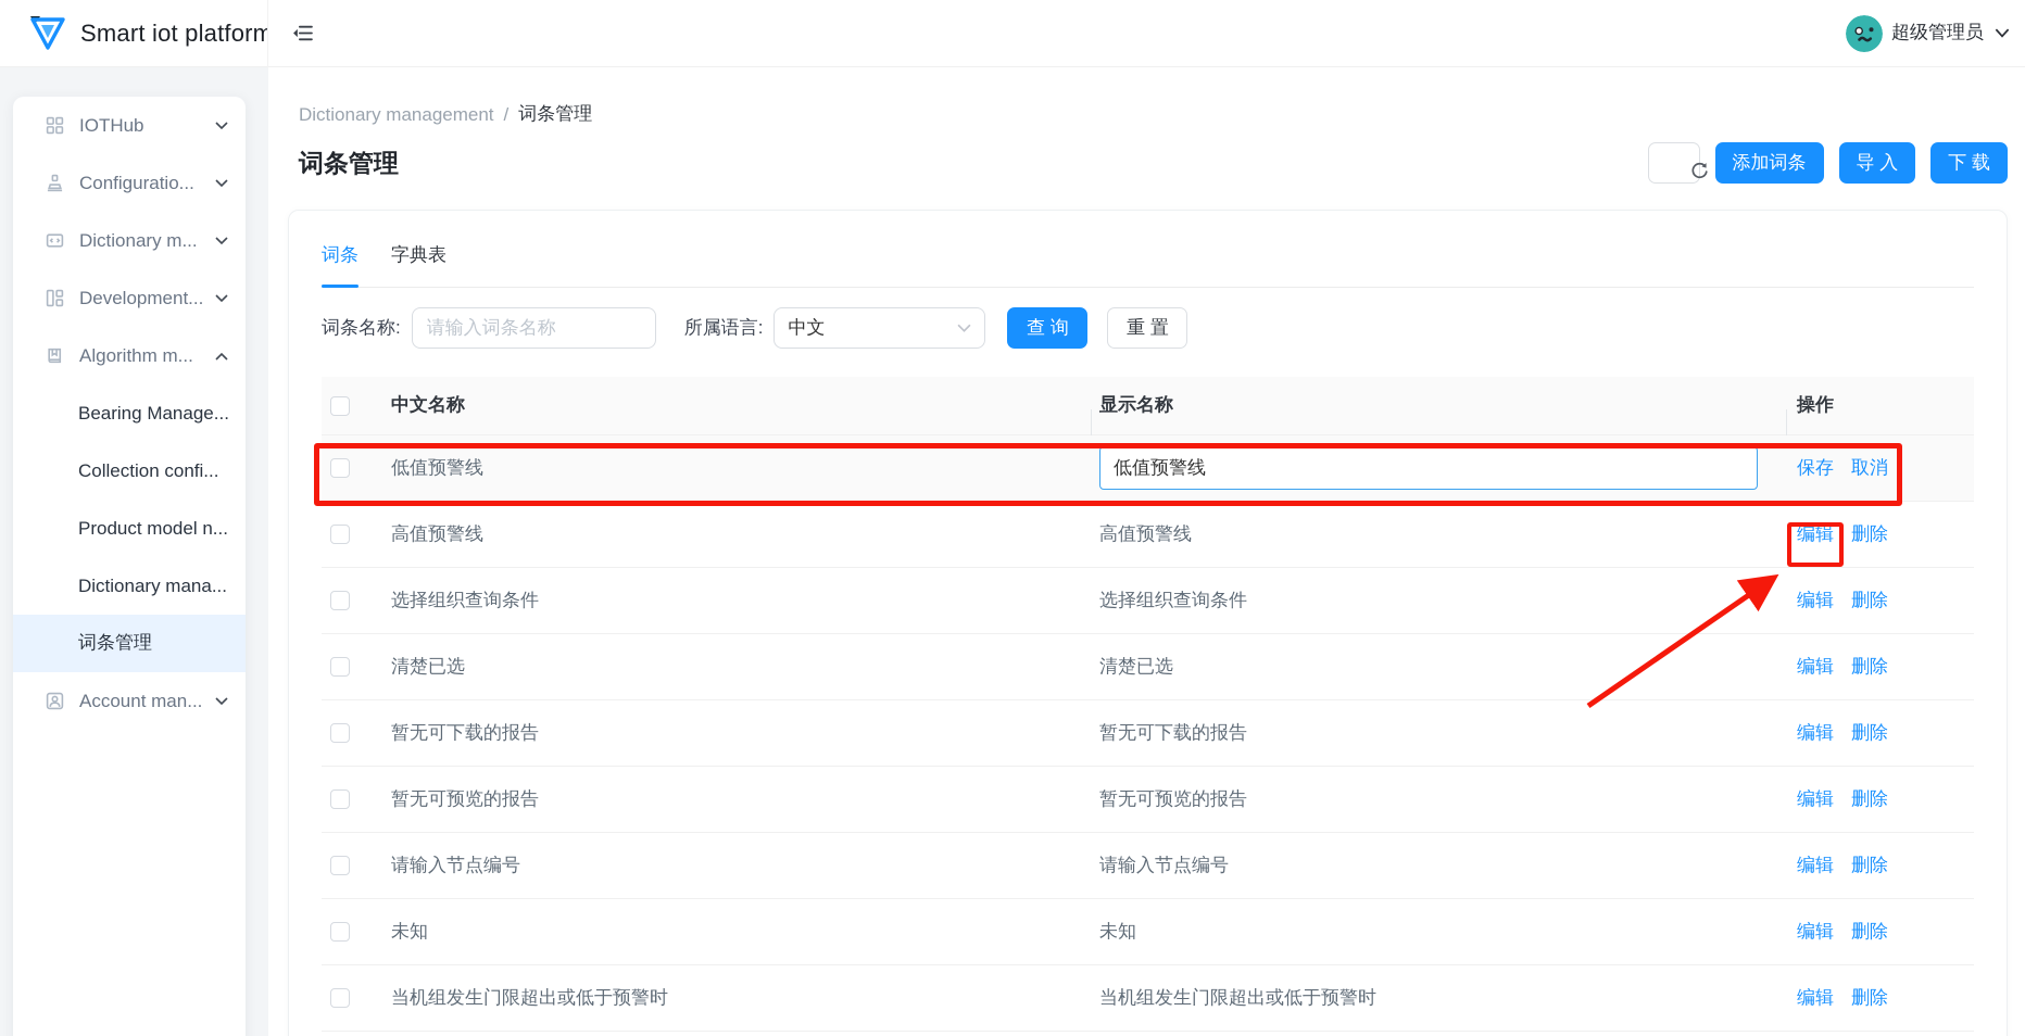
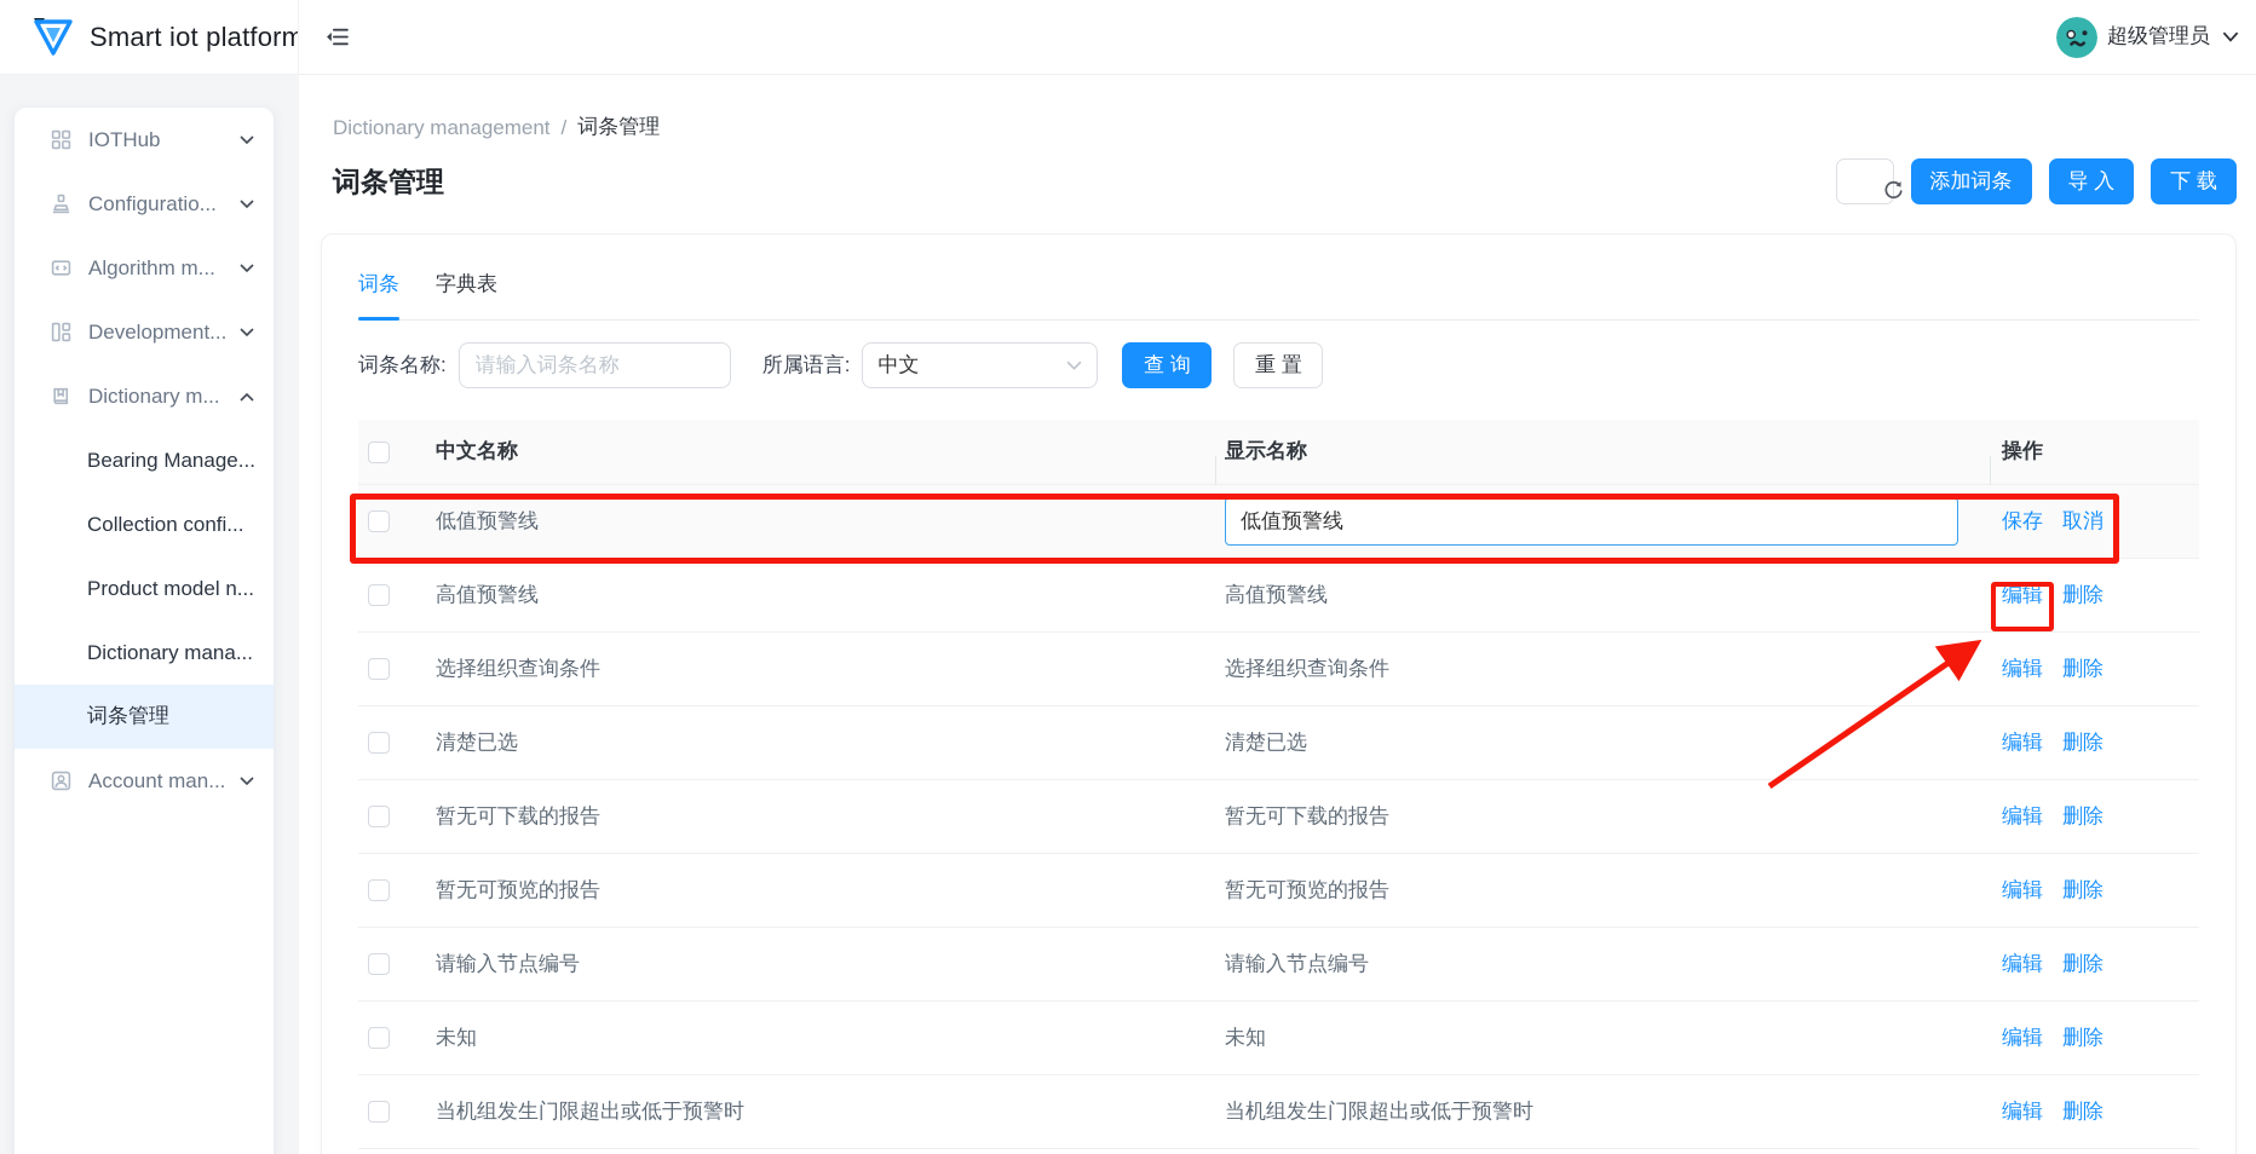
  Smart iot platform
  超级管理员
  IOTHub
  Configuratio...
- Dictionary m...
+ Algorithm m...
  Development...
- Algorithm m...
+ Dictionary m...
  Bearing Manage...
  Collection confi...
  Product model n...
  Dictionary mana...
  词条管理
  Account man...
  Dictionary management
  /
  词条管理
  词条管理
  添加词条
  导 入
  下 载
  词条
  字典表
  词条名称:
  请输入词条名称
  所属语言:
  中文
  查 询
  重 置
  中文名称
  显示名称
  操作
  低值预警线
  低值预警线
  保存
  取消
  高值预警线
  高值预警线
  编辑
  删除
  选择组织查询条件
  选择组织查询条件
  编辑
  删除
  清楚已选
  清楚已选
  编辑
  删除
  暂无可下载的报告
  暂无可下载的报告
  编辑
  删除
  暂无可预览的报告
  暂无可预览的报告
  编辑
  删除
  请输入节点编号
  请输入节点编号
  编辑
  删除
  未知
  未知
  编辑
  删除
  当机组发生门限超出或低于预警时
  当机组发生门限超出或低于预警时
  编辑
  删除
